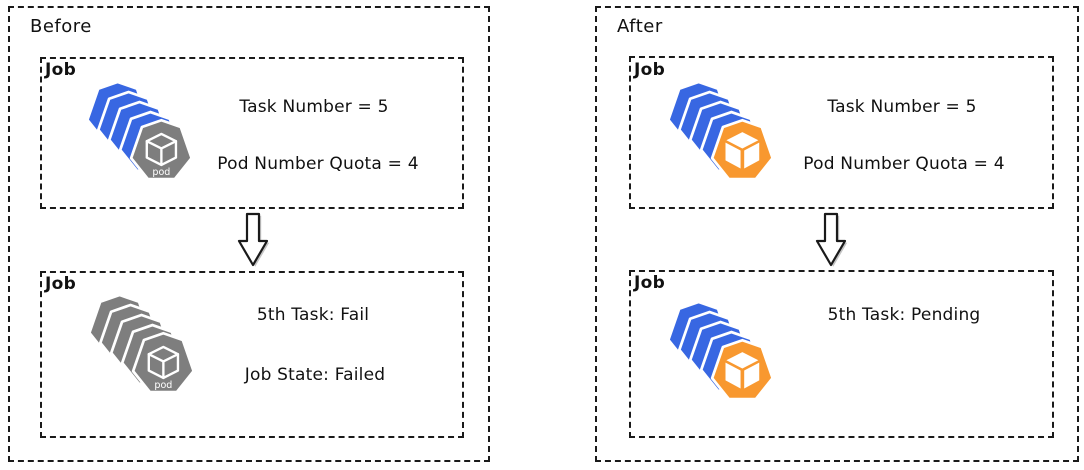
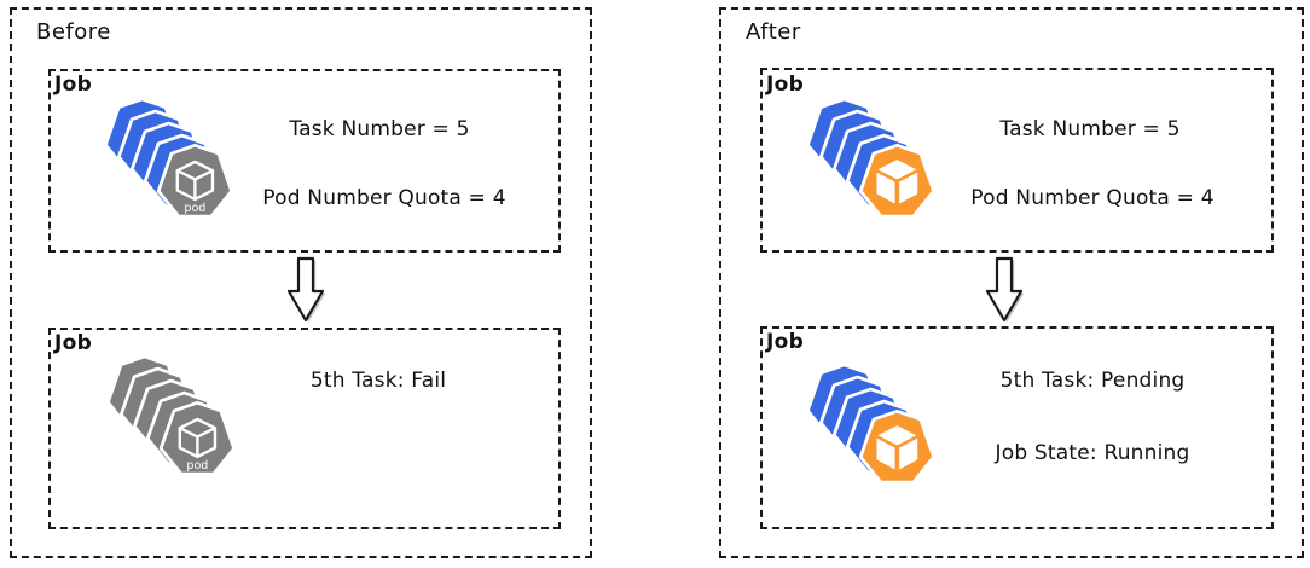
  Before
  Job
  pod
  Task Number = 5
  Pod Number Quota = 4
  Job
  pod
  5th Task: Fail
- Job State: Failed
  After
  Job
  Task Number = 5
  Pod Number Quota = 4
  Job
  5th Task: Pending
+ Job State: Running
